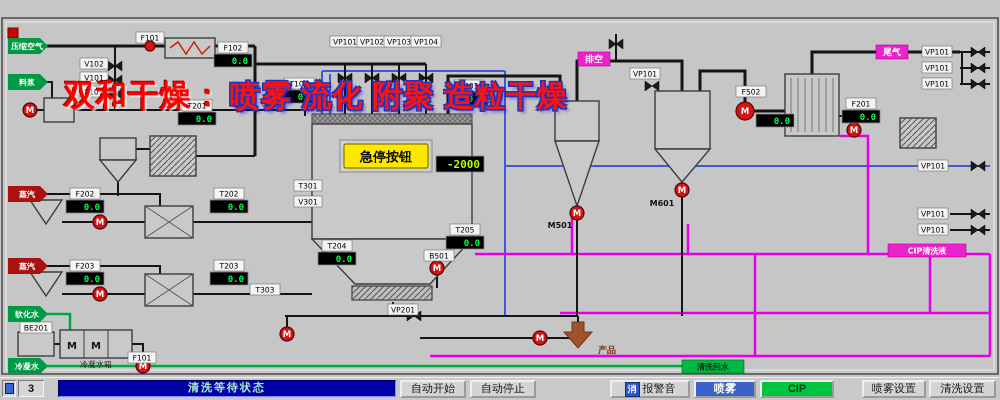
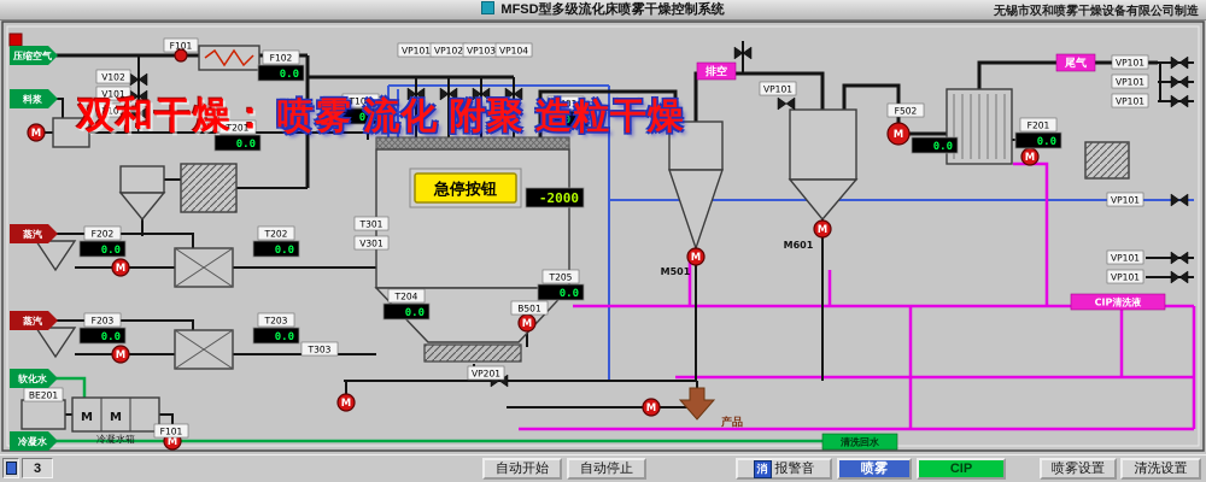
+ MFSD型多级流化床喷雾干燥控制系统
+ 无锡市双和喷雾干燥设备有限公司制造
  M
  M
  M
  M
  M
  M
  M
  M
  M
  M
  M
  M
  M
  急停按钮
  F101
  F102
  0.0
  V102
  V101
  Y101
  T102
  0.0
  T201
  0.0
  T401
  0.0
  -2000
  T204
  0.0
  T205
  0.0
  T301
  V301
  F202
  0.0
  T202
  0.0
  F203
  0.0
  T203
  0.0
  T303
  B501
  VP201
  M501
  M601
  F502
  0.0
  F201
  0.0
  BE201
  F101
  VP101
  VP102
  VP103
  VP104
  VP101
  VP101
  VP101
  VP101
  VP101
  VP101
  VP101
  压缩空气
  料浆
  蒸汽
  蒸汽
  软化水
  冷凝水
  排空
  尾气
  CIP清洗液
  清洗回水
  冷凝水箱
  产品
  双和干燥： 喷雾 流化 附聚 造粒干燥
  3
- 清洗等待状态
  自动开始
  自动停止
  消
  报警音
  喷雾
  CIP
  喷雾设置
  清洗设置
